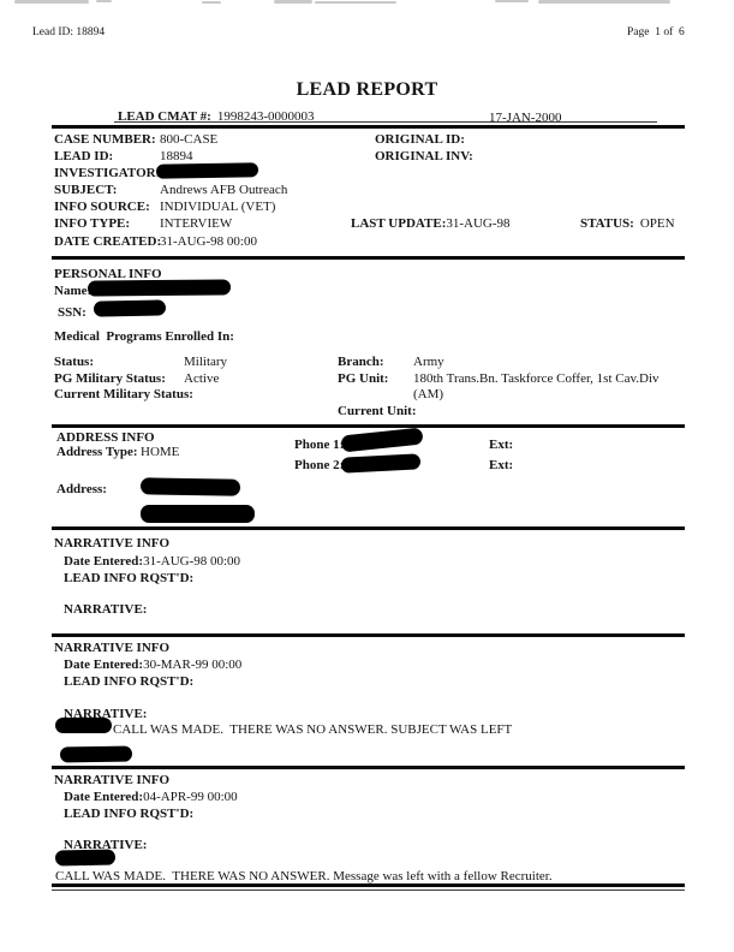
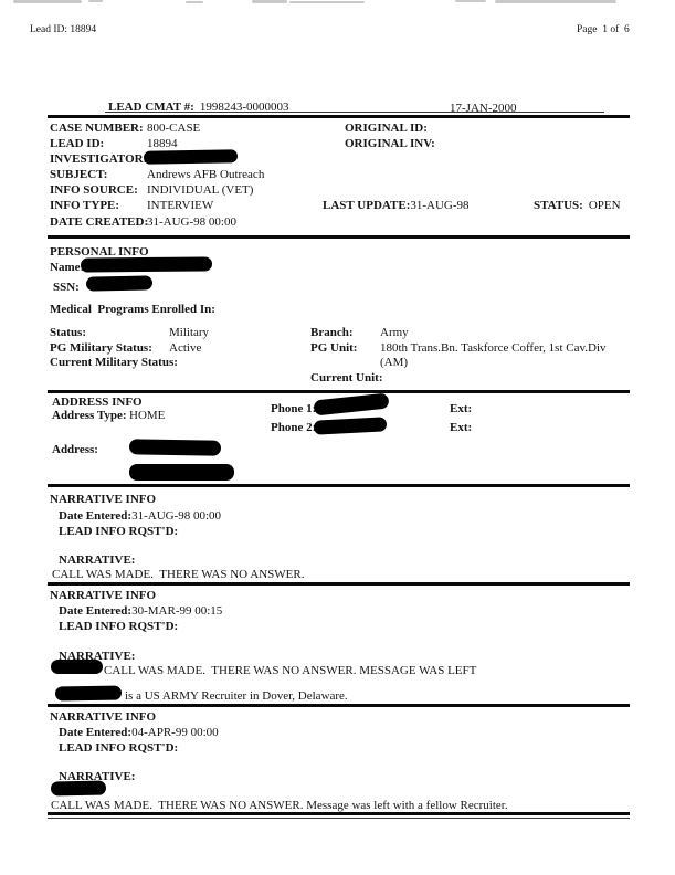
  Lead ID: 18894
  Page 1 of 6
- LEAD REPORT
  LEAD CMAT #: 1998243-0000003
  17-JAN-2000
  CASE NUMBER:
  800-CASE
  ORIGINAL ID:
  LEAD ID:
  18894
  ORIGINAL INV:
  INVESTIGATOR
  SUBJECT:
  Andrews AFB Outreach
  INFO SOURCE:
  INDIVIDUAL (VET)
  INFO TYPE:
  INTERVIEW
  LAST UPDATE:31-AUG-98
  STATUS: OPEN
  DATE CREATED:
  31-AUG-98 00:00
  PERSONAL INFO
  Name
  SSN:
  Medical Programs Enrolled In:
  Status:
  Military
  Branch:
  Army
  PG Military Status:
  Active
  PG Unit:
  180th Trans.Bn. Taskforce Coffer, 1st Cav.Div
  (AM)
  Current Military Status:
  Current Unit:
  ADDRESS INFO
  Address Type:
  HOME
  Phone 1
  Ext:
  Phone 2
  Ext:
  Address:
  NARRATIVE INFO
  Date Entered:31-AUG-98 00:00
  LEAD INFO RQST'D:
  NARRATIVE:
+ CALL WAS MADE. THERE WAS NO ANSWER.
  NARRATIVE INFO
- Date Entered:30-MAR-99 00:00
+ Date Entered:30-MAR-99 00:15
  LEAD INFO RQST'D:
  NARRATIVE:
- CALL WAS MADE. THERE WAS NO ANSWER. SUBJECT WAS LEFT
+ CALL WAS MADE. THERE WAS NO ANSWER. MESSAGE WAS LEFT
+ is a US ARMY Recruiter in Dover, Delaware.
  NARRATIVE INFO
  Date Entered:04-APR-99 00:00
  LEAD INFO RQST'D:
  NARRATIVE:
  CALL WAS MADE. THERE WAS NO ANSWER. Message was left with a fellow Recruiter.
